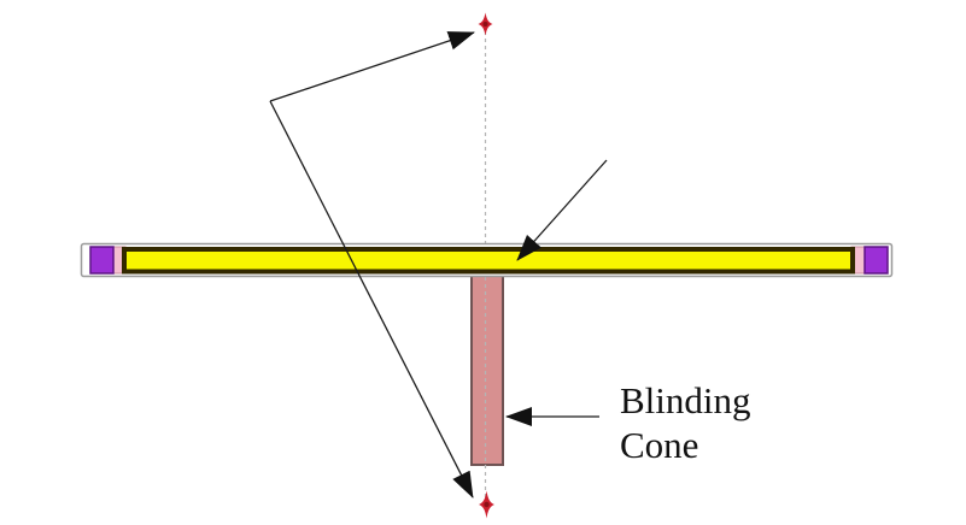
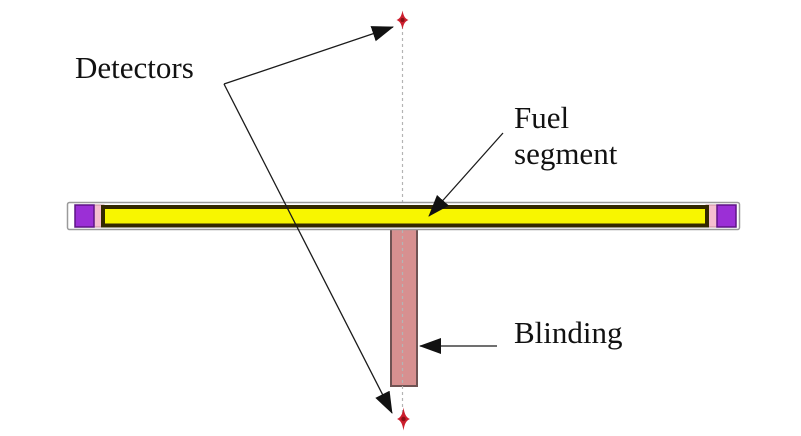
+ Detectors
+ Fuel
+ segment
  Blinding
- Cone
